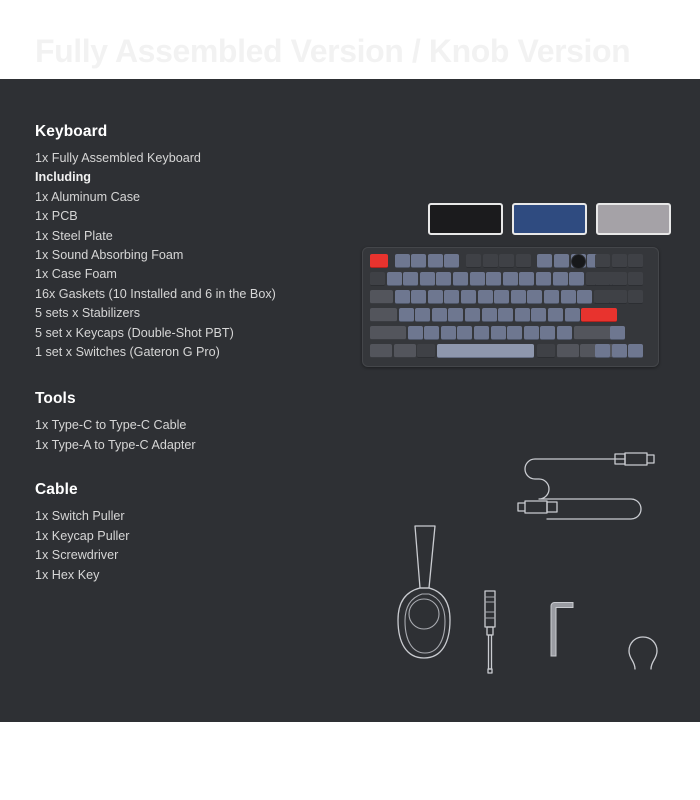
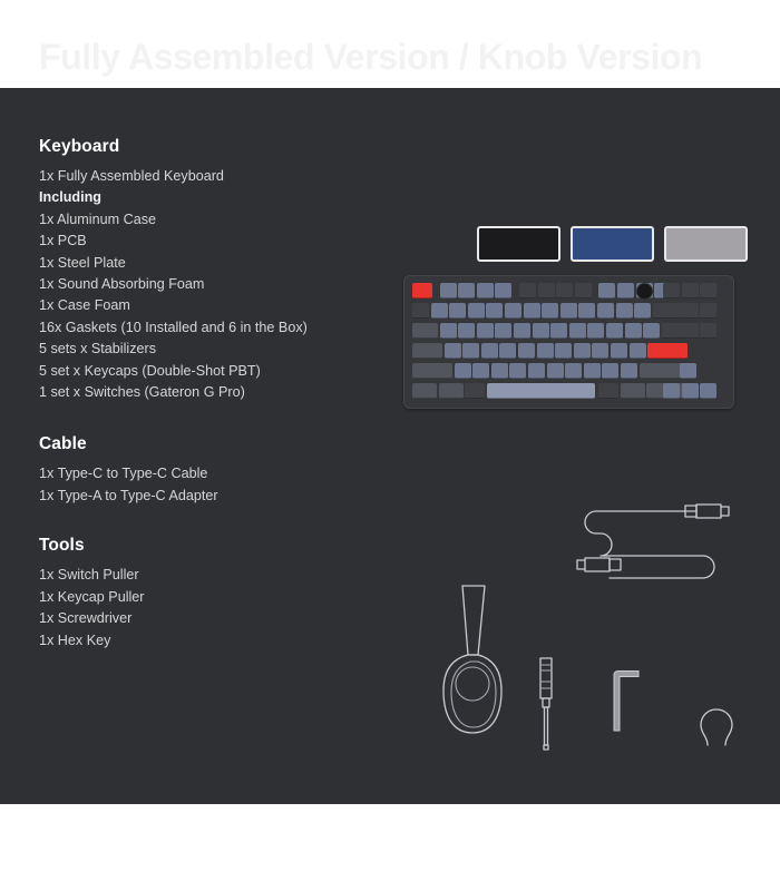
  Keyboard
  1x Fully Assembled Keyboard
  Including
  1x Aluminum Case
  1x PCB
  1x Steel Plate
  1x Sound Absorbing Foam
  1x Case Foam
  16x Gaskets (10 Installed and 6 in the Box)
  5 sets x Stabilizers
  5 set x Keycaps (Double-Shot PBT)
  1 set x Switches (Gateron G Pro)
- Tools
+ Cable
  1x Type-C to Type-C Cable
  1x Type-A to Type-C Adapter
- Cable
+ Tools
  1x Switch Puller
  1x Keycap Puller
  1x Screwdriver
  1x Hex Key
